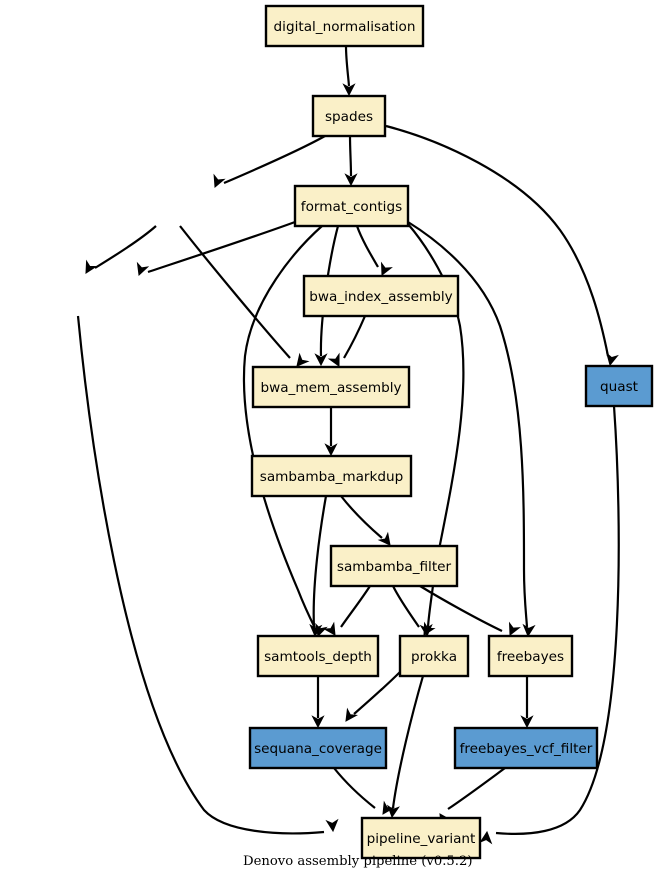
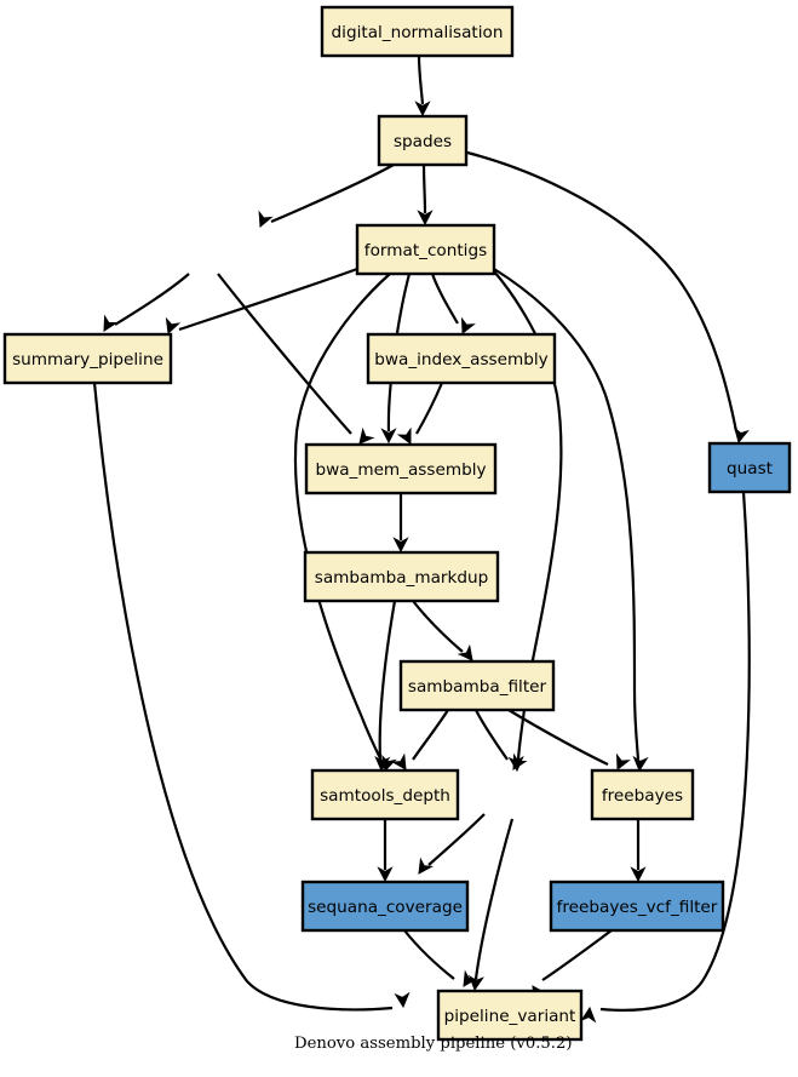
  digital_normalisation
  spades
  format_contigs
+ summary_pipeline
  bwa_index_assembly
  quast
  bwa_mem_assembly
  sambamba_markdup
  sambamba_filter
  samtools_depth
- prokka
  freebayes
  sequana_coverage
  freebayes_vcf_filter
  pipeline_variant
  Denovo assembly pipeline (v0.5.2)
